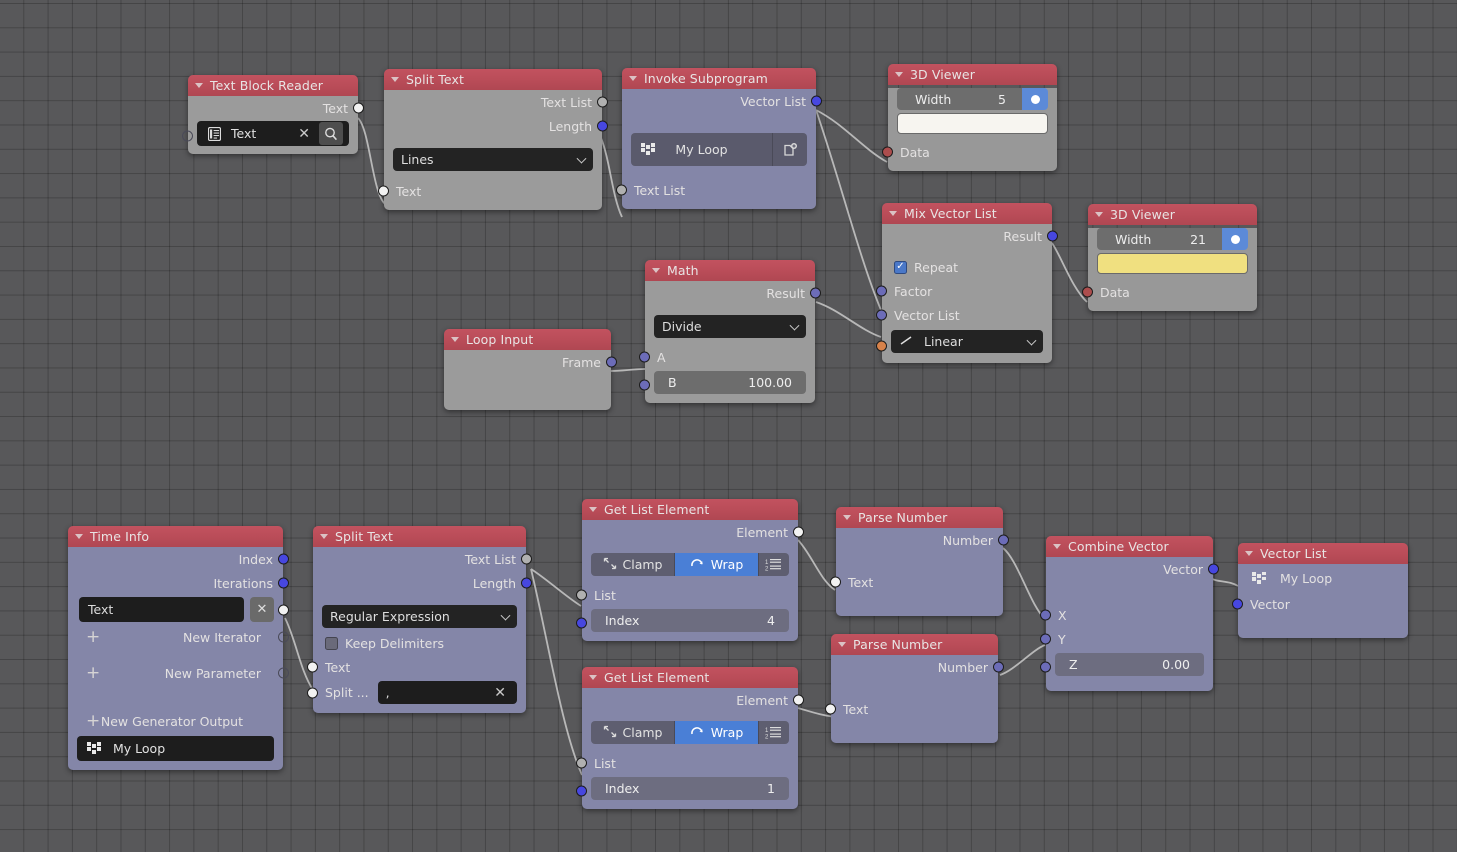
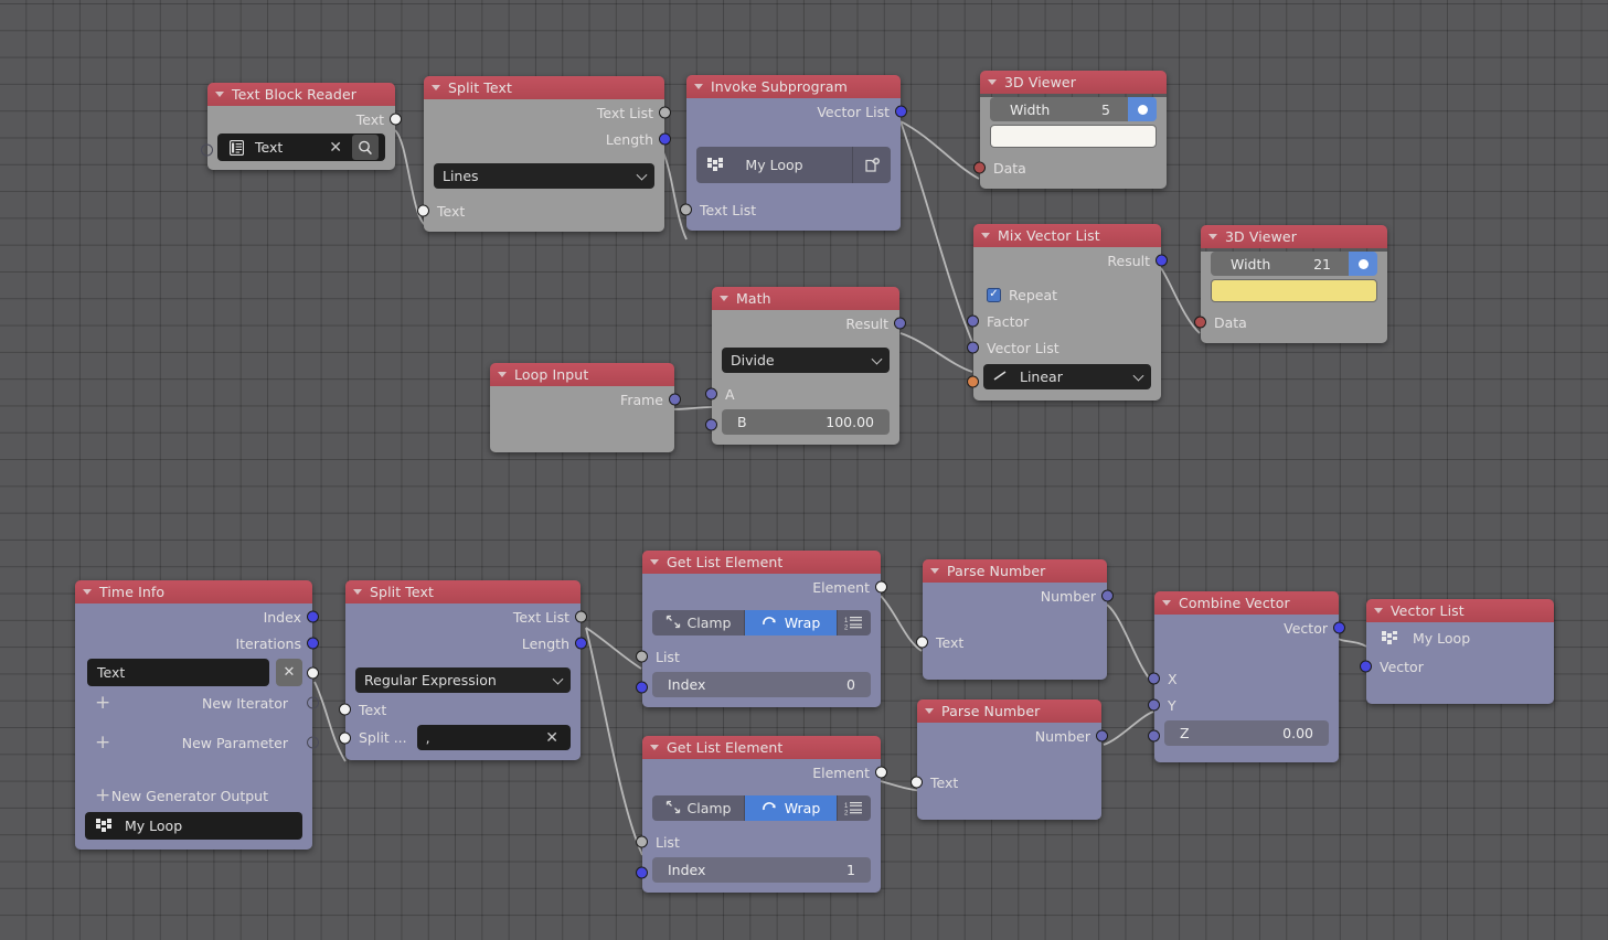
  Text Block Reader
  Text
  Text
  ✕
  Split Text
  Text List
  Length
  Lines
  Text
  Invoke Subprogram
  Vector List
  My Loop
  Text List
  3D Viewer
  Width
  5
  Data
  3D Viewer
  Width
  21
  Data
  Mix Vector List
  Result
  ✓
  Repeat
  Factor
  Vector List
  Linear
  Math
  Result
  Divide
  A
  B
  100.00
  Loop Input
  Frame
  Time Info
  Index
  Iterations
  Text
  ✕
  +
  New Iterator
  +
  New Parameter
  +
  New Generator Output
  My Loop
  Split Text
  Text List
  Length
  Regular Expression
- Keep Delimiters
  Text
  Split ...
  ,
  ✕
  Get List Element
  Element
  Clamp
  Wrap
  List
  Index
- 4
+ 0
  Get List Element
  Element
  Clamp
  Wrap
  List
  Index
  1
  Parse Number
  Number
  Text
  Parse Number
  Number
  Text
  Combine Vector
  Vector
  X
  Y
  Z
  0.00
  Vector List
  My Loop
  Vector
